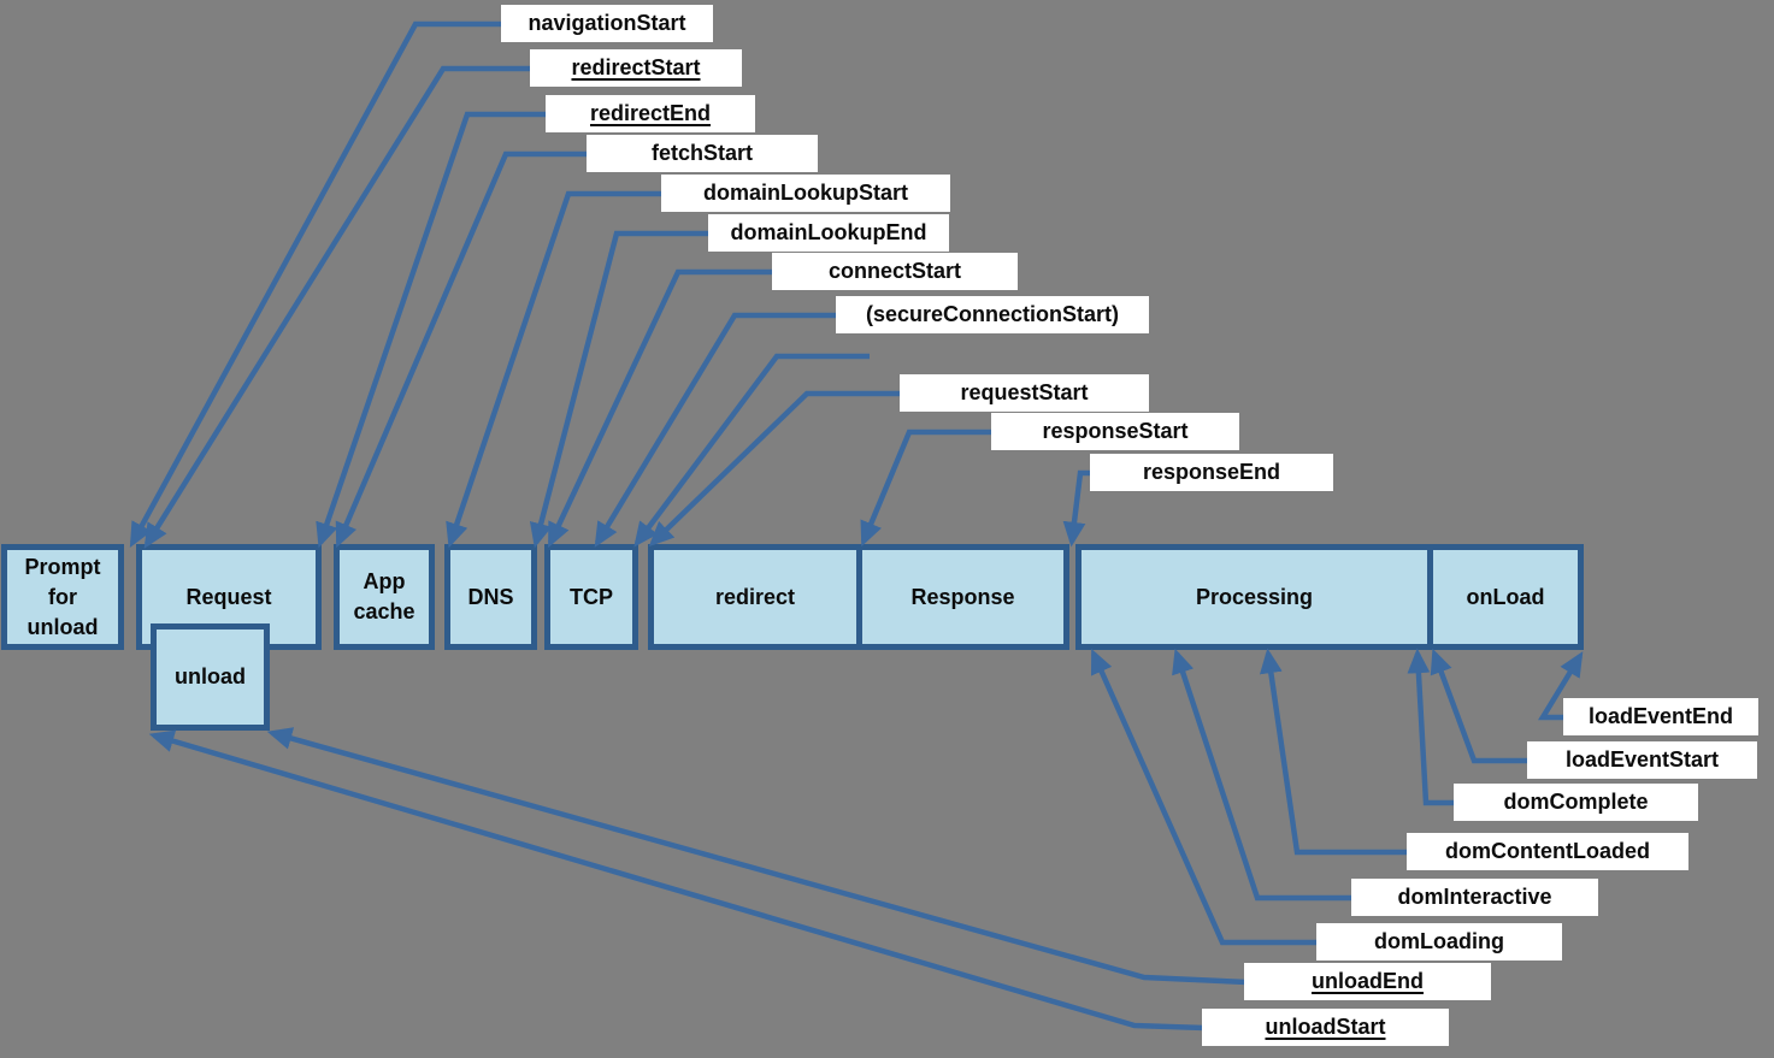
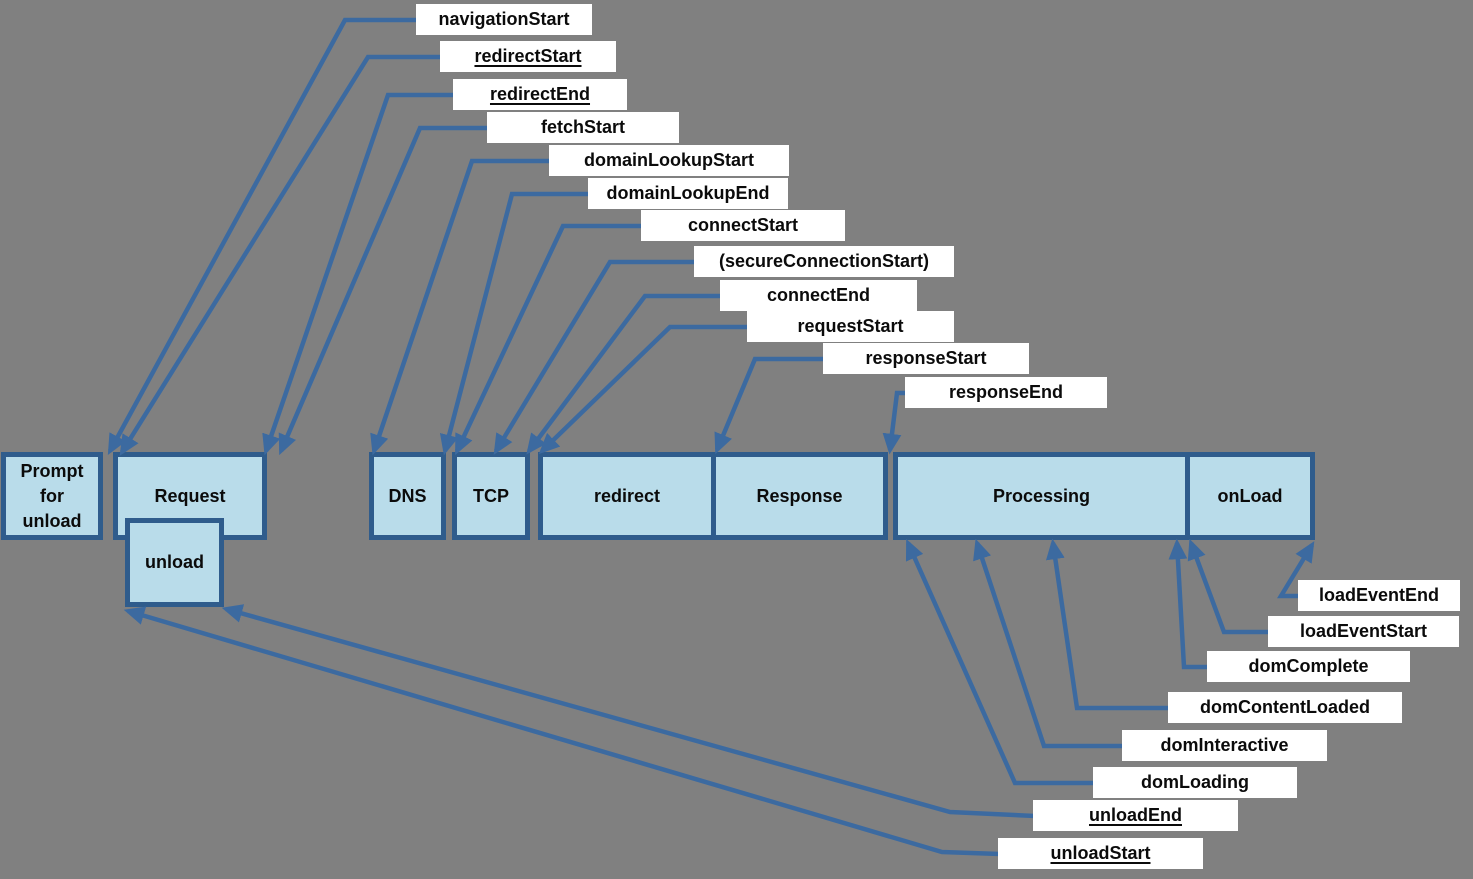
  Prompt
  for
  unload
  Request
  unload
- App
- cache
  DNS
  TCP
  redirect
  Response
  Processing
  onLoad
  navigationStart
  redirectStart
  redirectEnd
  fetchStart
  domainLookupStart
  domainLookupEnd
  connectStart
  (secureConnectionStart)
+ connectEnd
  requestStart
  responseStart
  responseEnd
  loadEventEnd
  loadEventStart
  domComplete
  domContentLoaded
  domInteractive
  domLoading
  unloadEnd
  unloadStart
